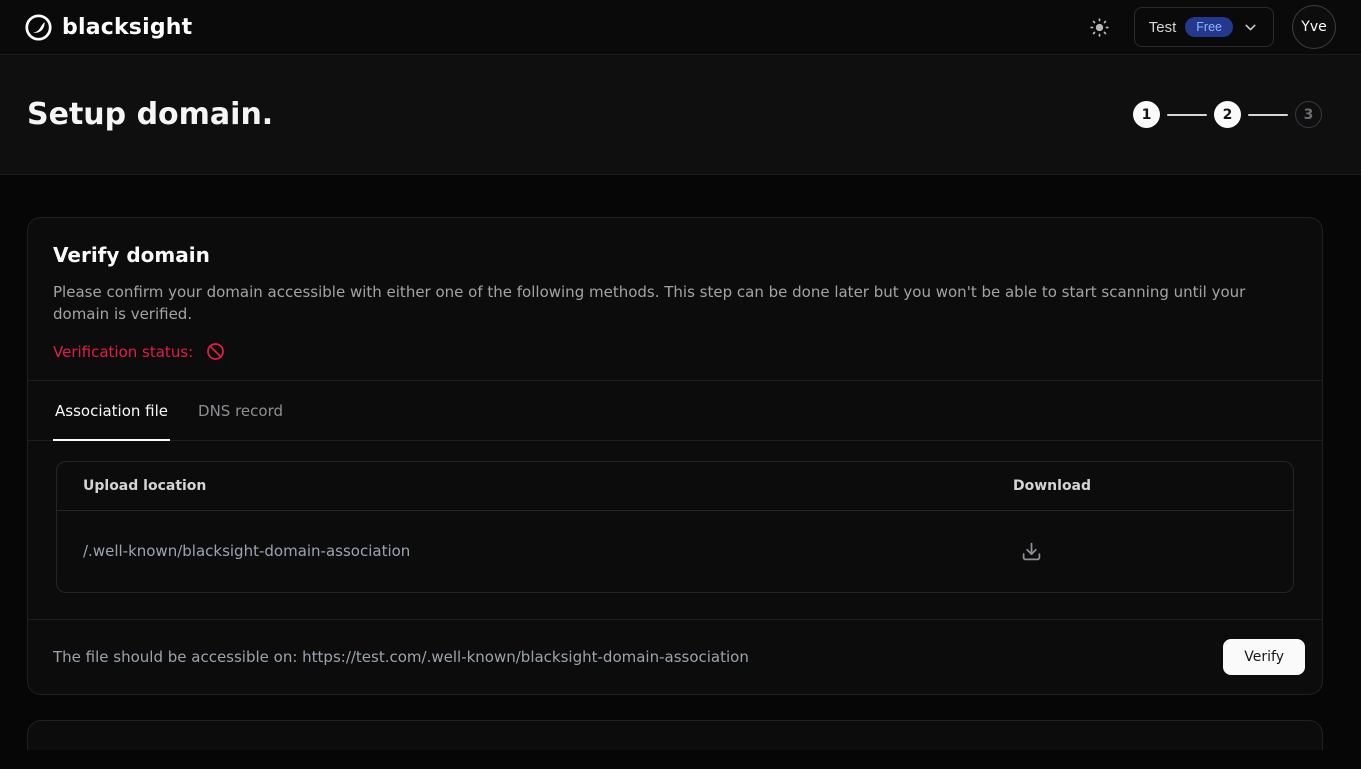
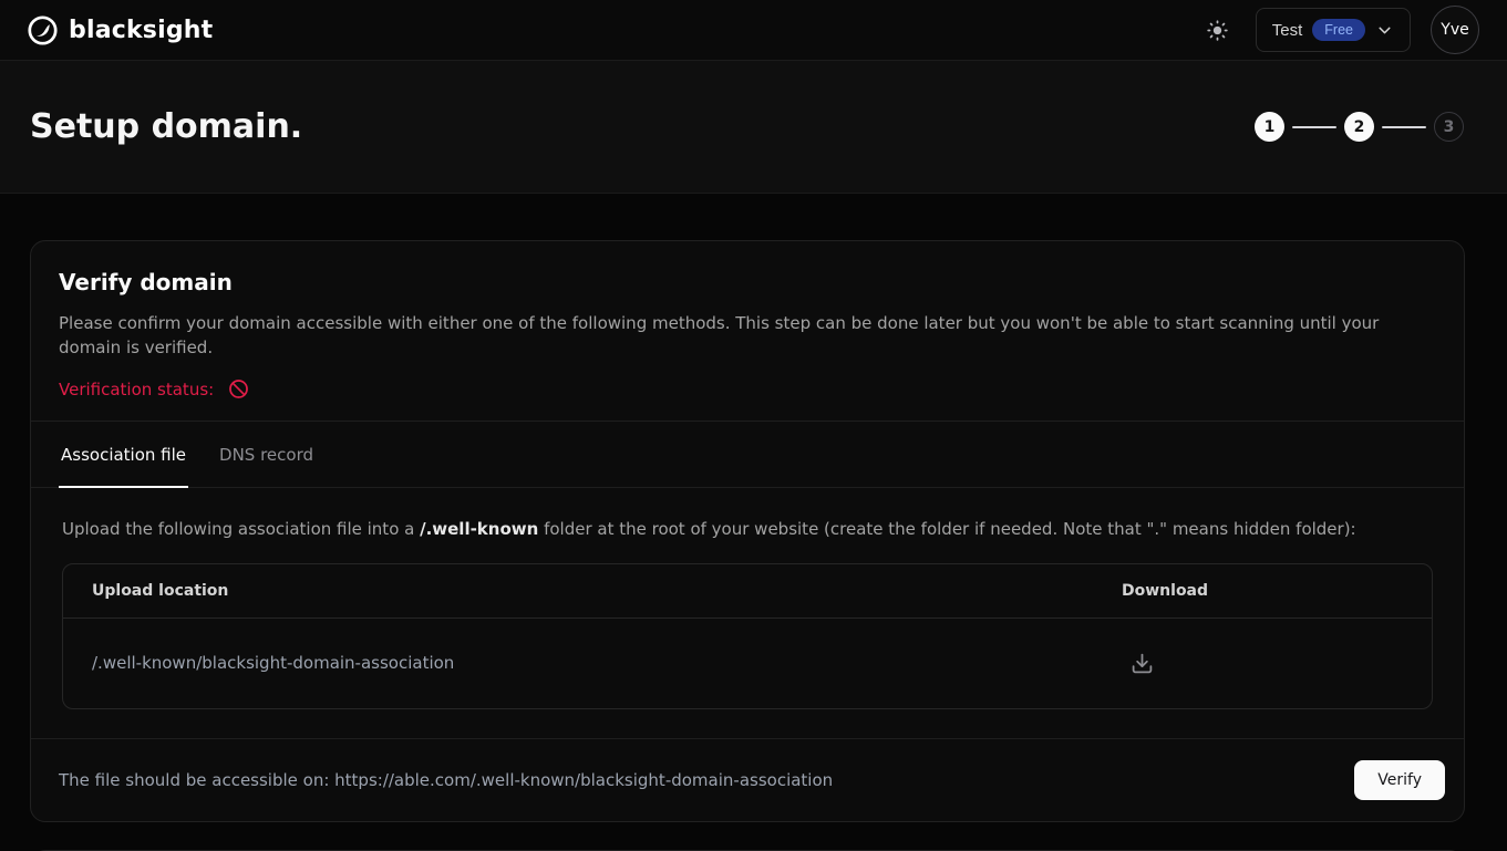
  blacksight
  Test
  Free
  Yve
  Setup domain.
  1
  2
  3
  Verify domain
  Please confirm your domain accessible with either one of the following methods. This step can be done later but you won't be able to start scanning until your domain is verified.
  Verification status:
  Association file
  DNS record
+ Upload the following association file into a /.well-known folder at the root of your website (create the folder if needed. Note that "." means hidden folder):
  Upload location	Download
  /.well-known/blacksight-domain-association
- The file should be accessible on: https://test.com/.well-known/blacksight-domain-association
+ The file should be accessible on: https://able.com/.well-known/blacksight-domain-association
  Verify
